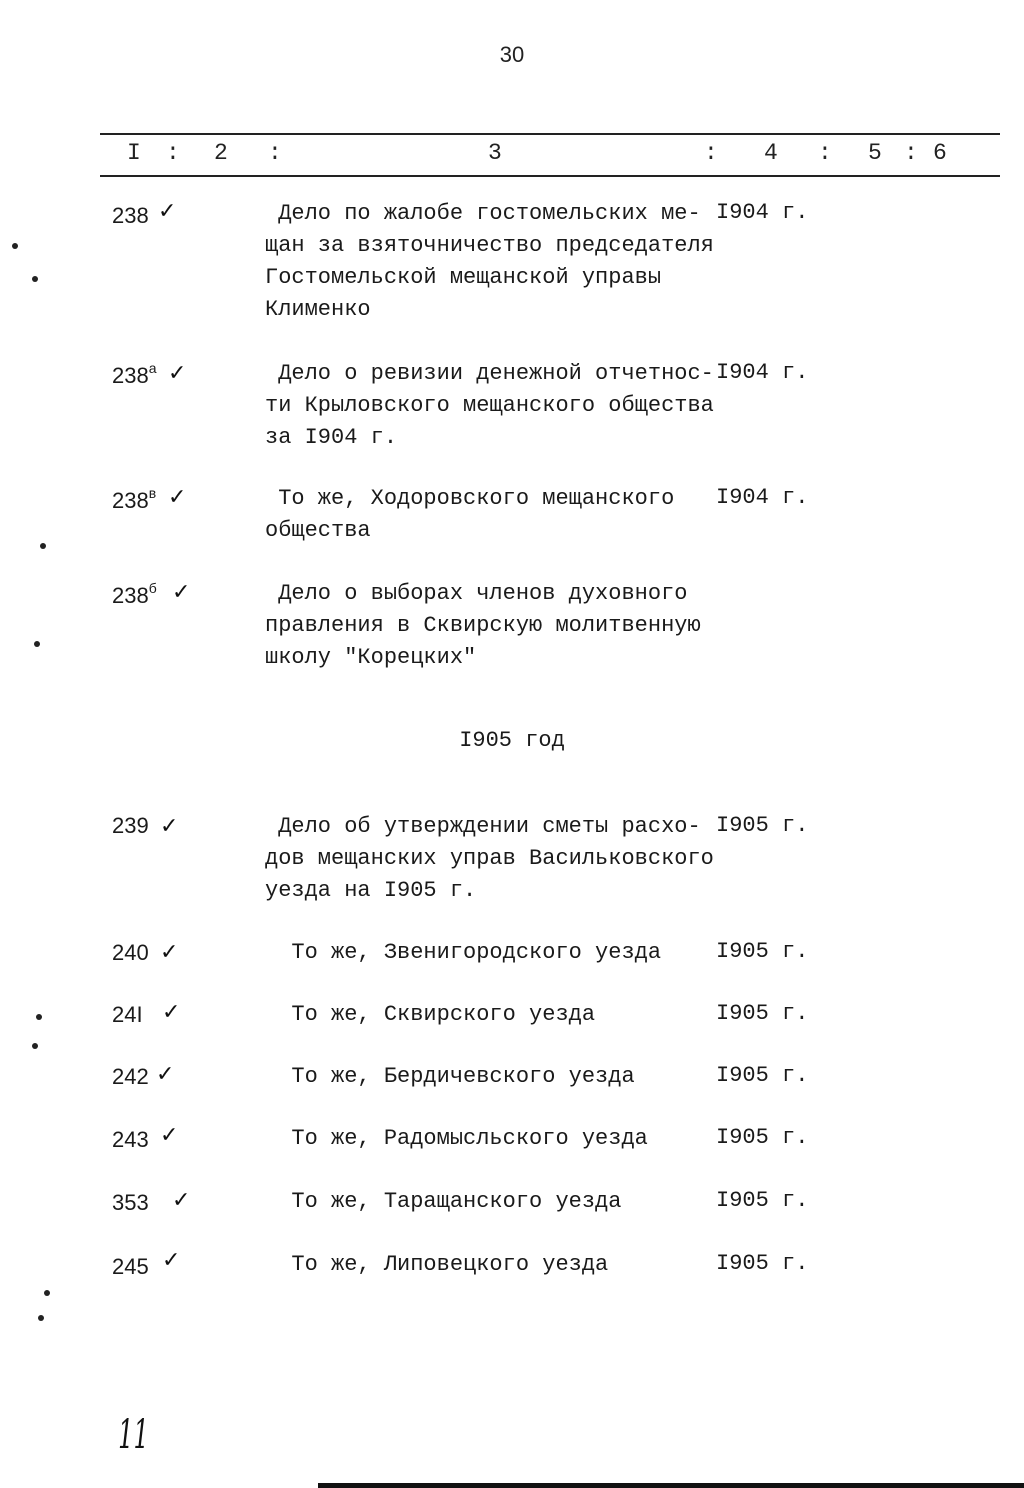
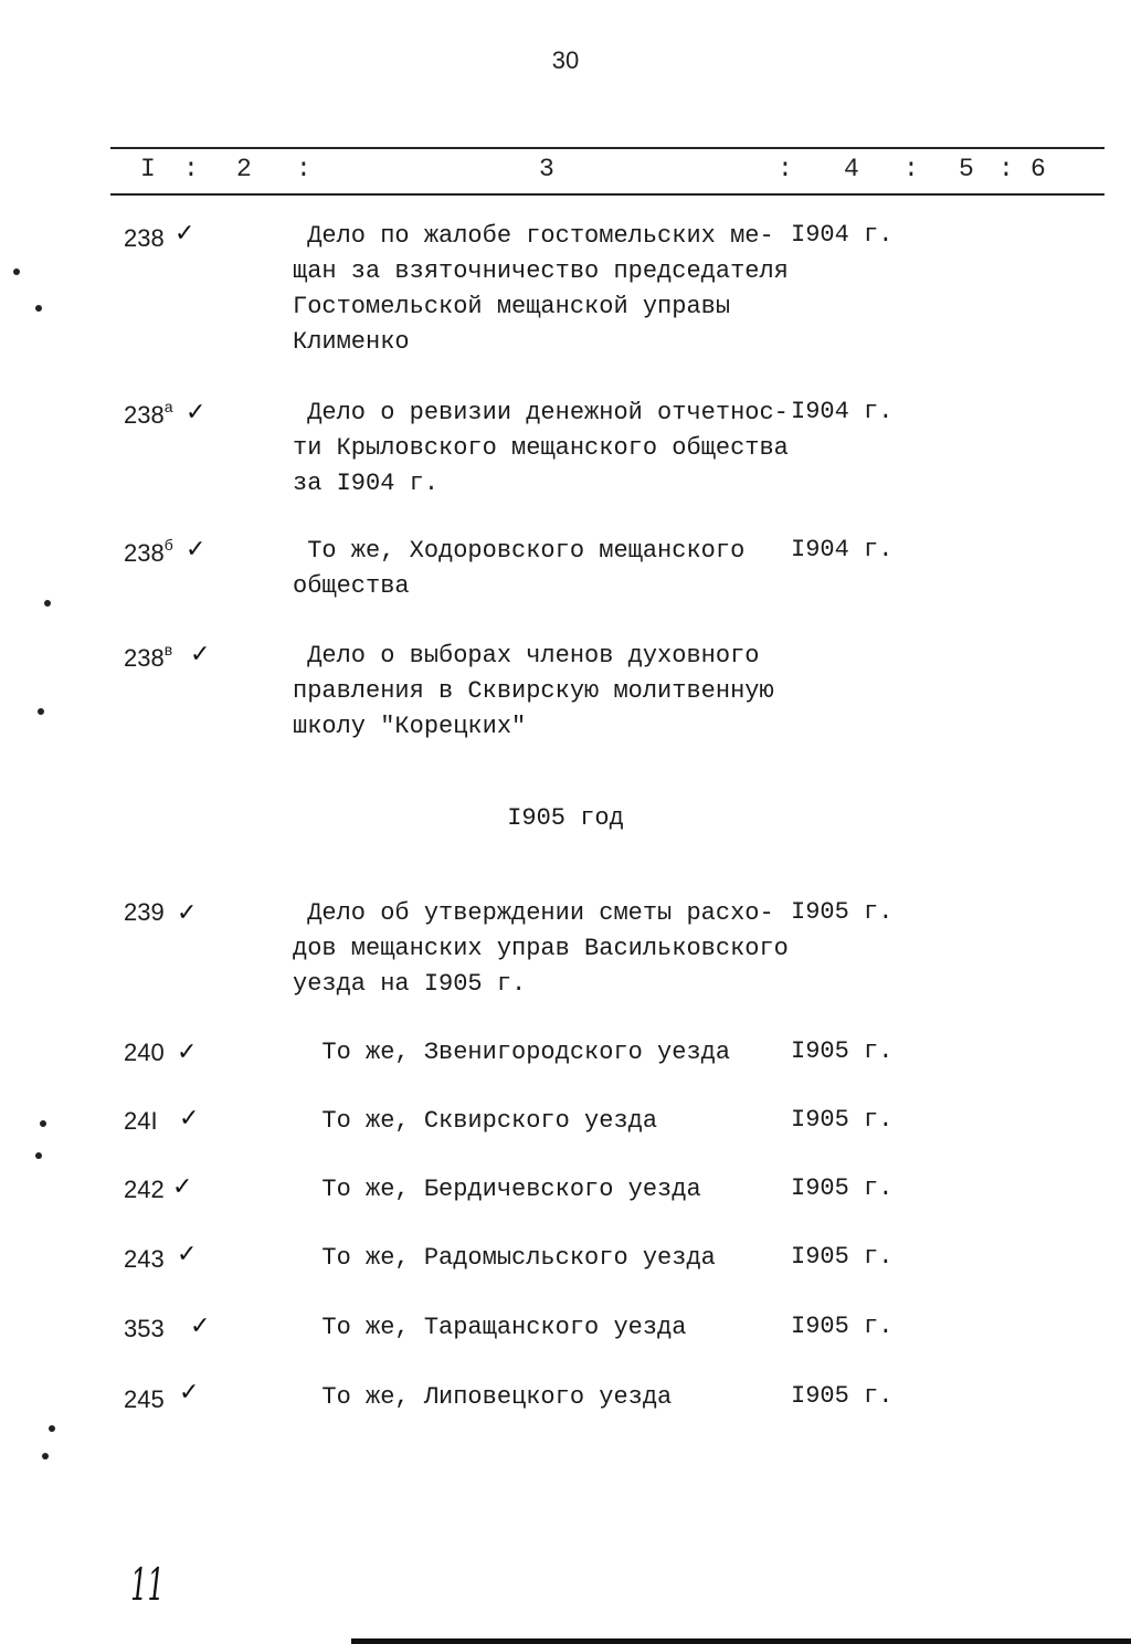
  30
  I
  :
  2
  :
  3
  :
  4
  :
  5
  :
  6
  238
  ✓
  Дело по жалобе гостомельских ме-
  щан за взяточничество председателя
  Гостомельской мещанской управы
  Клименко
  I904 г.
  238а
  ✓
  Дело о ревизии денежной отчетнос-
  ти Крыловского мещанского общества
  за I904 г.
  I904 г.
- 238в
+ 238б
  ✓
  То же, Ходоровского мещанского
  общества
  I904 г.
- 238б
+ 238в
  ✓
  Дело о выборах членов духовного
  правления в Сквирскую молитвенную
  школу "Корецких"
  I905 год
  239
  ✓
  Дело об утверждении сметы расхо-
  дов мещанских управ Васильковского
  уезда на I905 г.
  I905 г.
  240
  ✓
  То же, Звенигородского уезда
  I905 г.
  24I
  ✓
  То же, Сквирского уезда
  I905 г.
  242
  ✓
  То же, Бердичевского уезда
  I905 г.
  243
  ✓
  То же, Радомысльского уезда
  I905 г.
  353
  ✓
  То же, Таращанского уезда
  I905 г.
  245
  ✓
  То же, Липовецкого уезда
  I905 г.
  11
